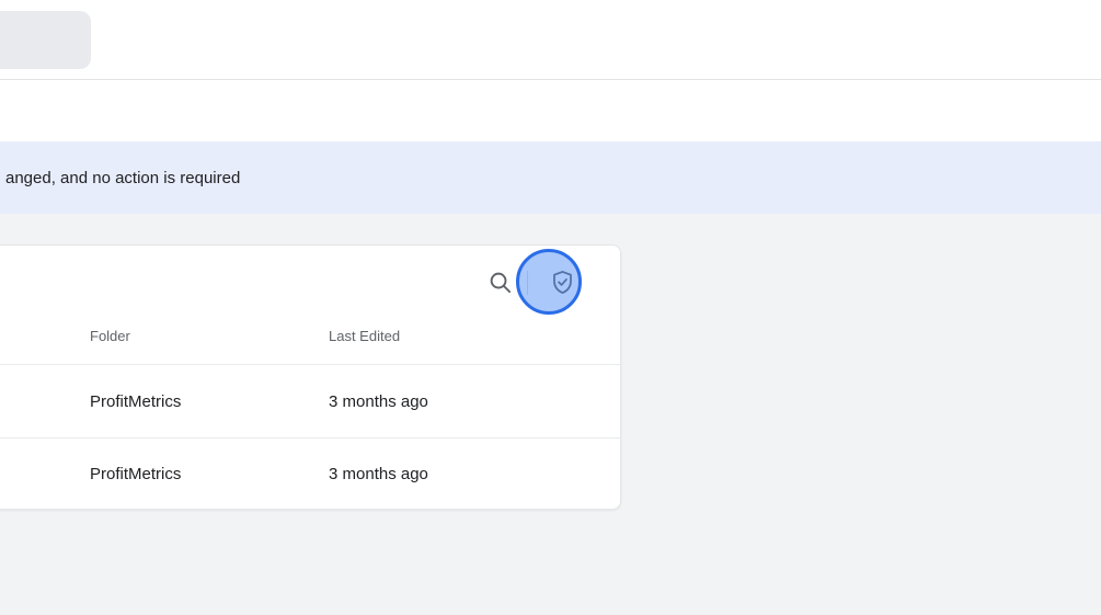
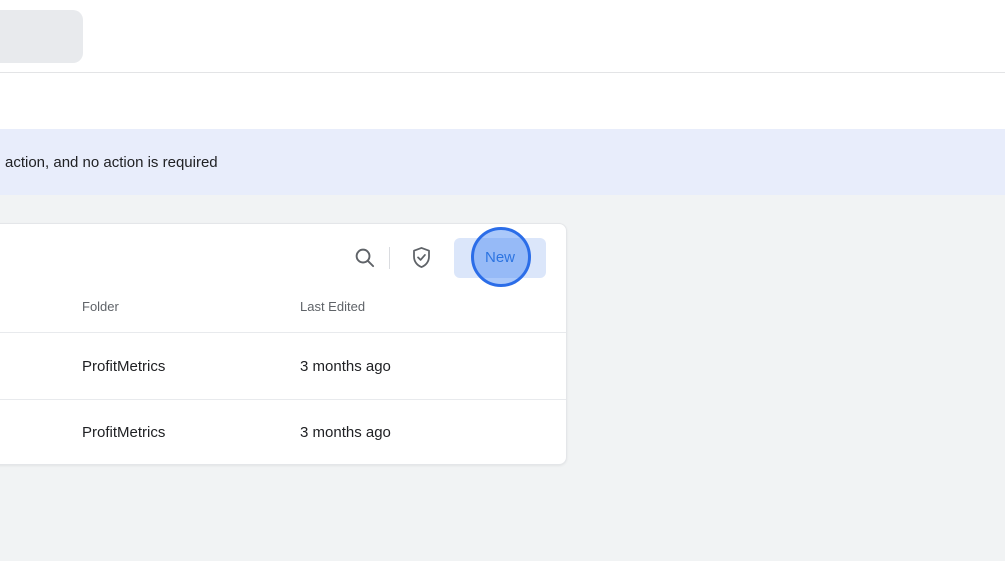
- anged, and no action is required
+ action, and no action is required
+ New
  Folder
  Last Edited
  ProfitMetrics
  3 months ago
  ProfitMetrics
  3 months ago
